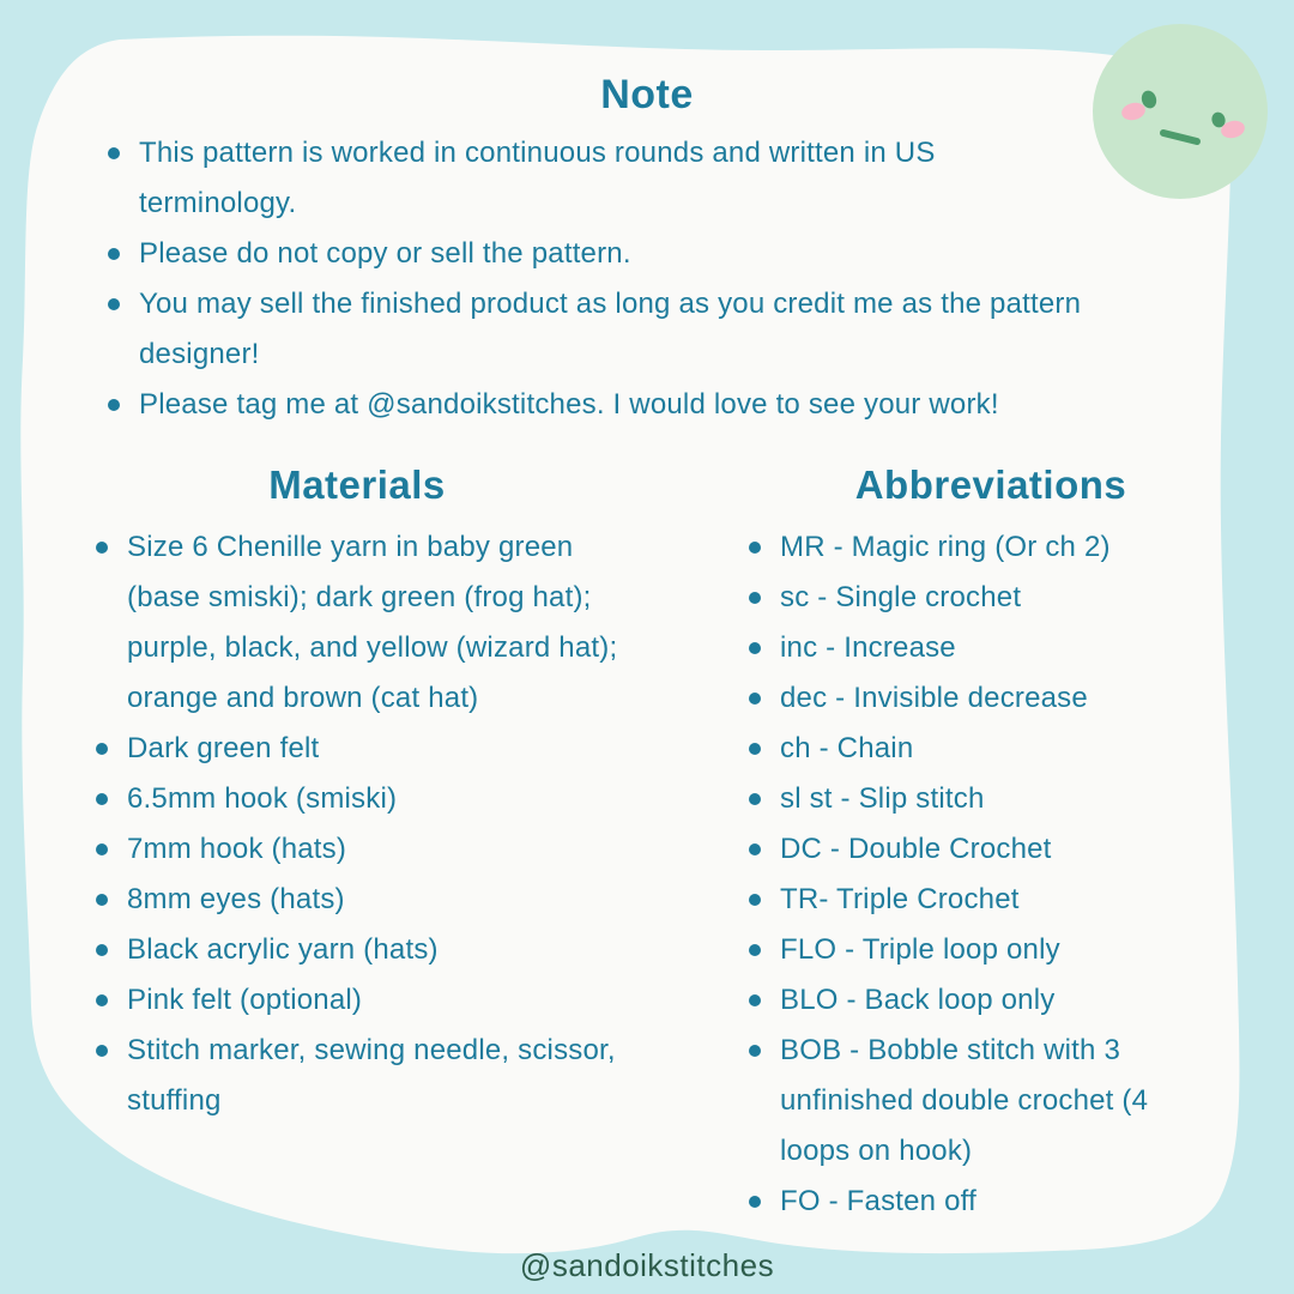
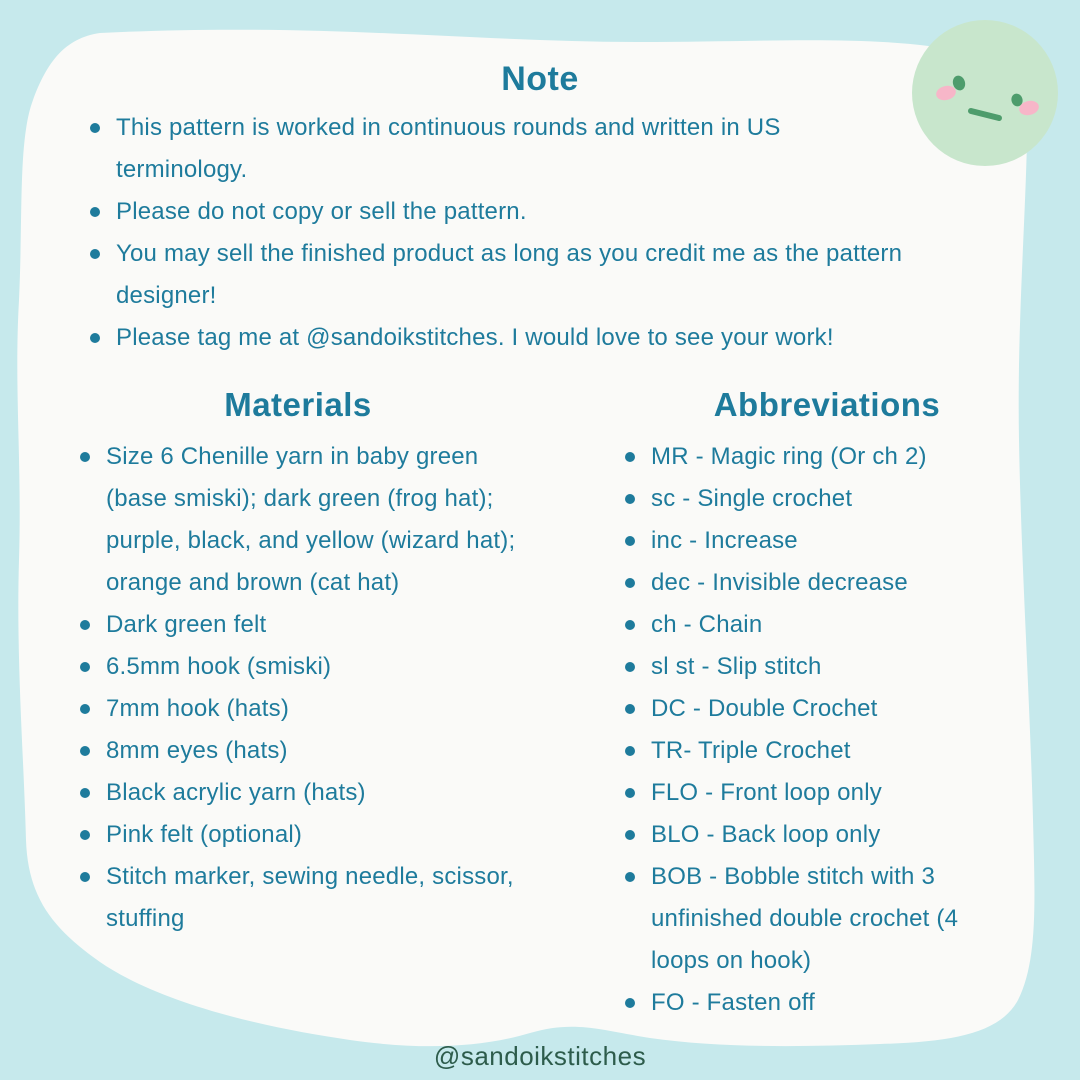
  Note
  This pattern is worked in continuous rounds and written in US
  terminology.
  Please do not copy or sell the pattern.
  You may sell the finished product as long as you credit me as the pattern
  designer!
  Please tag me at @sandoikstitches. I would love to see your work!
  Materials
  Size 6 Chenille yarn in baby green
  (base smiski); dark green (frog hat);
  purple, black, and yellow (wizard hat);
  orange and brown (cat hat)
  Dark green felt
  6.5mm hook (smiski)
  7mm hook (hats)
  8mm eyes (hats)
  Black acrylic yarn (hats)
  Pink felt (optional)
  Stitch marker, sewing needle, scissor,
  stuffing
  Abbreviations
  MR - Magic ring (Or ch 2)
  sc - Single crochet
  inc - Increase
  dec - Invisible decrease
  ch - Chain
  sl st - Slip stitch
  DC - Double Crochet
  TR- Triple Crochet
- FLO - Triple loop only
+ FLO - Front loop only
  BLO - Back loop only
  BOB - Bobble stitch with 3
  unfinished double crochet (4
  loops on hook)
  FO - Fasten off
  @sandoikstitches
